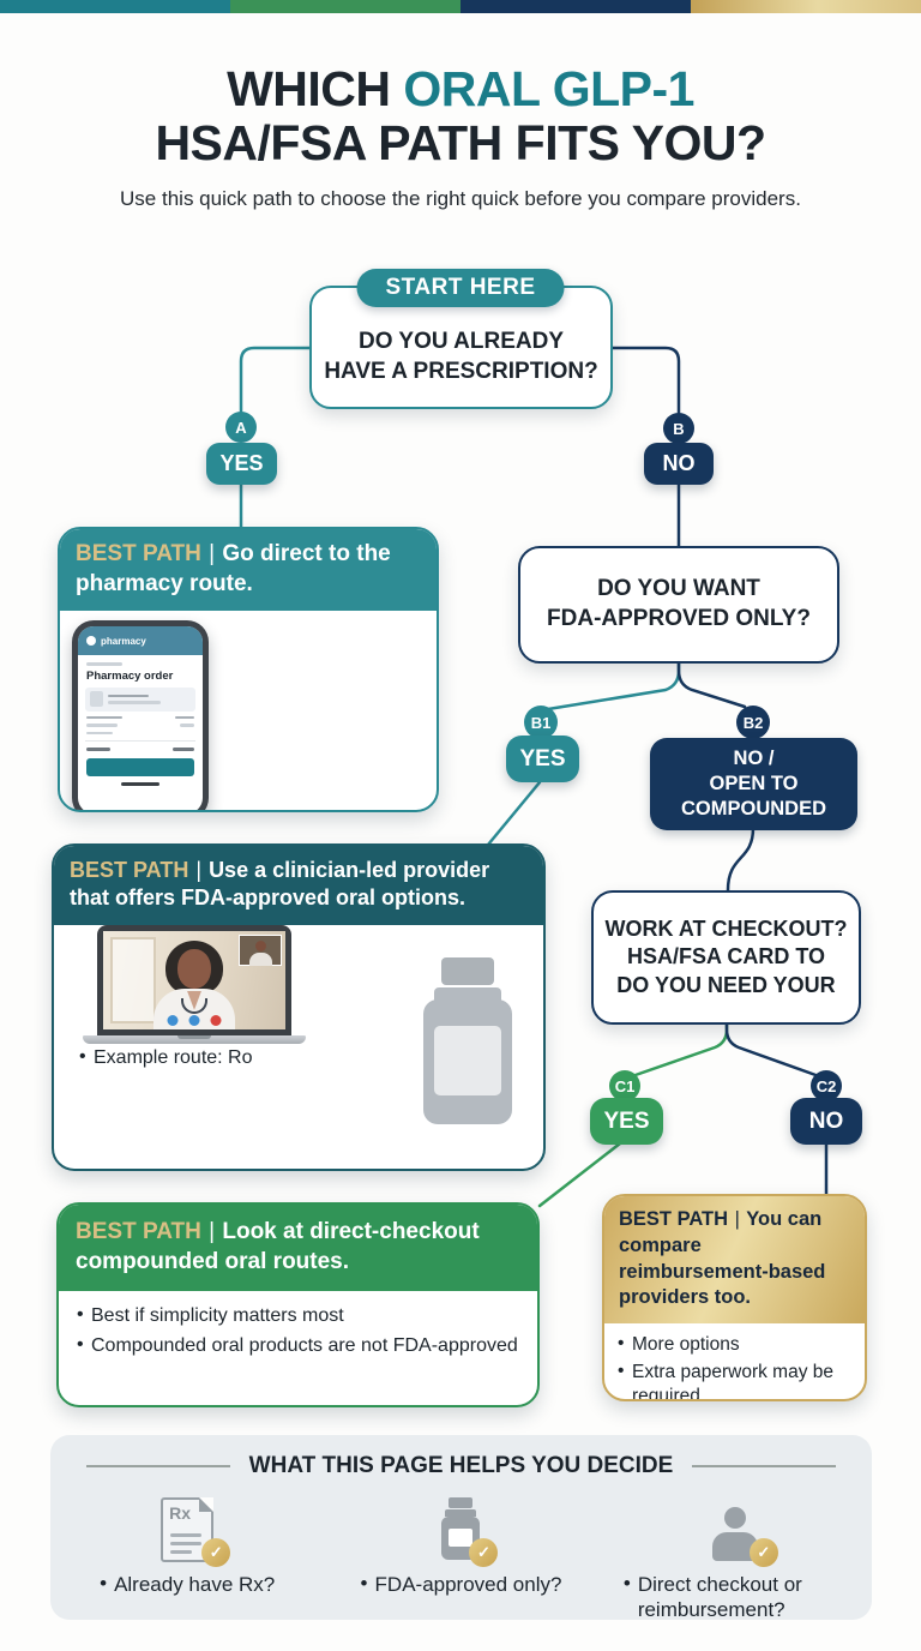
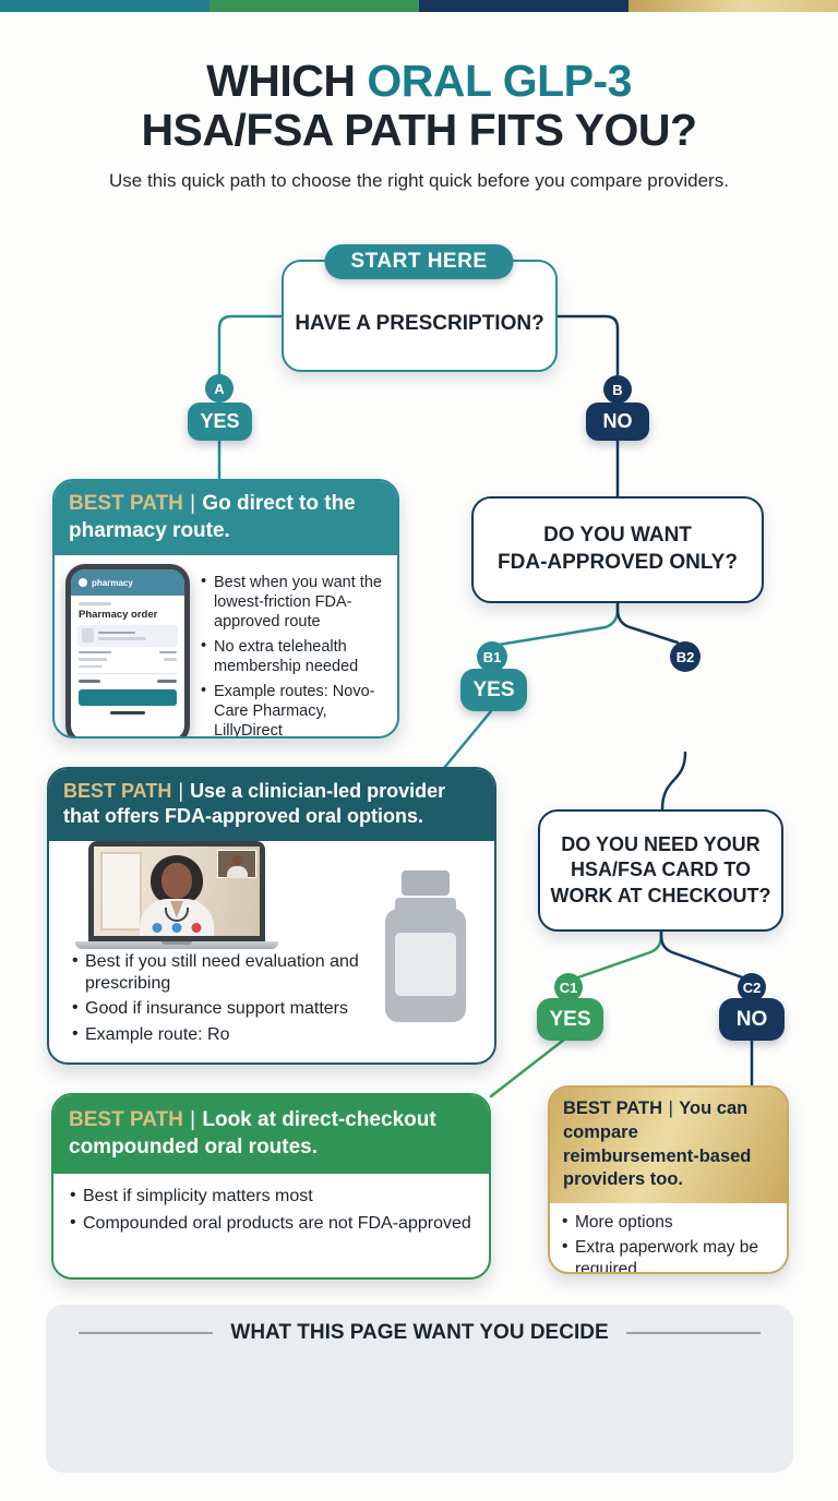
- WHICH ORAL GLP-1
+ WHICH ORAL GLP-3
  HSA/FSA PATH FITS YOU?
  Use this quick path to choose the right quick before you compare providers.
  START HERE
- DO YOU ALREADY
  HAVE A PRESCRIPTION?
  A
  YES
  B
  NO
  BEST PATH | Go direct to the pharmacy route.
  pharmacy
  Pharmacy order
+ Best when you want the lowest-friction FDA-approved route
+ No extra telehealth membership needed
+ Example routes: Novo-Care Pharmacy, LillyDirect
  DO YOU WANT
  FDA-APPROVED ONLY?
  B1
  YES
  B2
- NO /
- OPEN TO
- COMPOUNDED
  BEST PATH | Use a clinician-led provider that offers FDA-approved oral options.
+ Best if you still need evaluation and prescribing
+ Good if insurance support matters
  Example route: Ro
- WORK AT CHECKOUT?
+ DO YOU NEED YOUR
  HSA/FSA CARD TO
- DO YOU NEED YOUR
+ WORK AT CHECKOUT?
  C1
  YES
  C2
  NO
  BEST PATH | Look at direct-checkout compounded oral routes.
  Best if simplicity matters most
  Compounded oral products are not FDA-approved
  BEST PATH | You can compare reimbursement-based providers too.
  More options
  Extra paperwork may be required
- WHAT THIS PAGE HELPS YOU DECIDE
+ WHAT THIS PAGE WANT YOU DECIDE
- Rx
- Already have Rx?
- FDA-approved only?
- Direct checkout or reimbursement?
